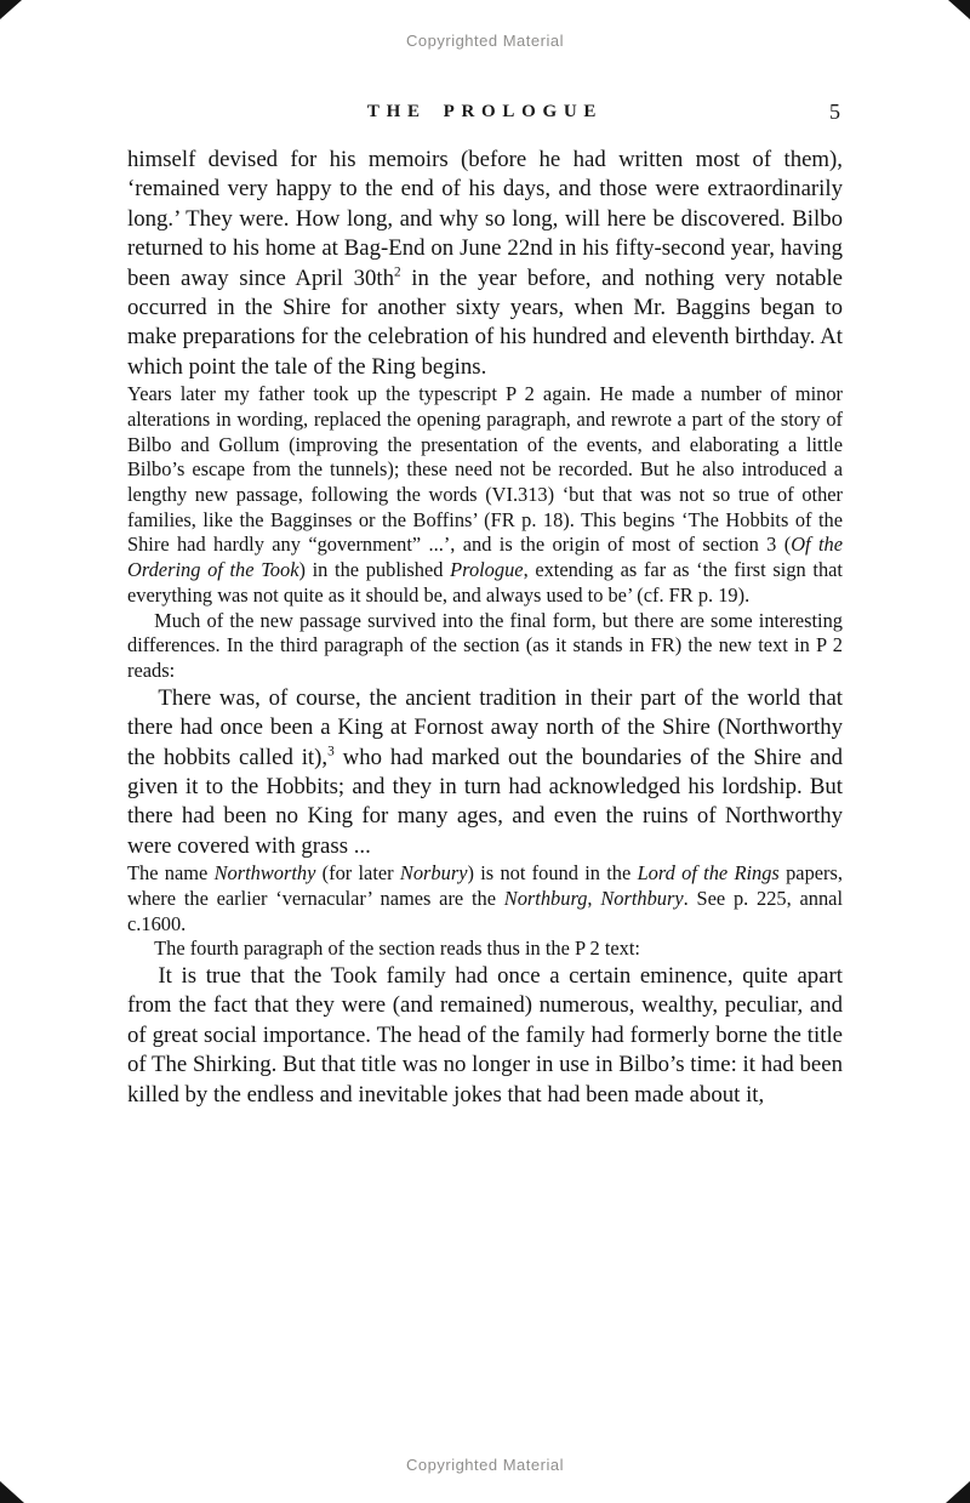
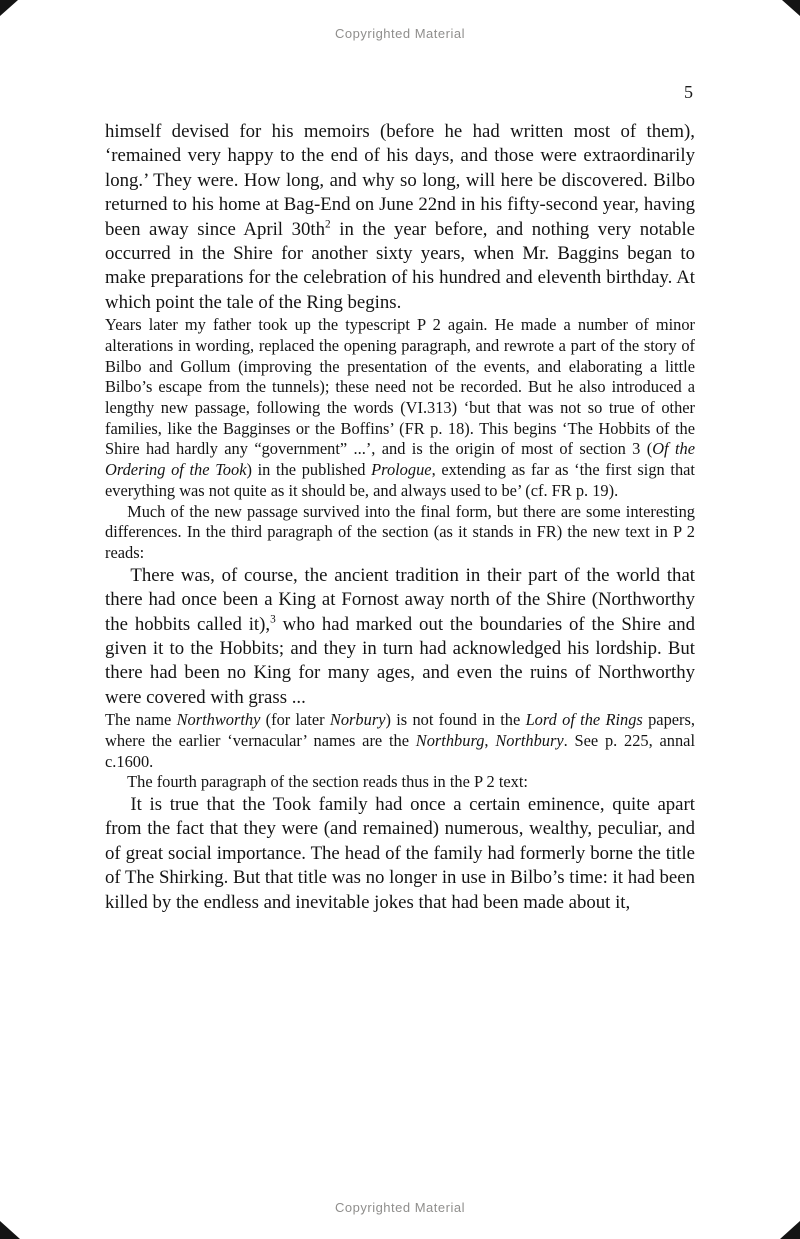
  Copyrighted Material
- THE PROLOGUE
  5
  himself devised for his memoirs (before he had written most of them), ‘remained very happy to the end of his days, and those were extraordinarily long.’ They were. How long, and why so long, will here be discovered. Bilbo returned to his home at Bag-End on June 22nd in his fifty-second year, having been away since April 30th2 in the year before, and nothing very notable occurred in the Shire for another sixty years, when Mr. Baggins began to make preparations for the celebration of his hundred and eleventh birthday. At which point the tale of the Ring begins.
  Years later my father took up the typescript P 2 again. He made a number of minor alterations in wording, replaced the opening paragraph, and rewrote a part of the story of Bilbo and Gollum (improving the presentation of the events, and elaborating a little Bilbo’s escape from the tunnels); these need not be recorded. But he also introduced a lengthy new passage, following the words (VI.313) ‘but that was not so true of other families, like the Bagginses or the Boffins’ (FR p. 18). This begins ‘The Hobbits of the Shire had hardly any “government” ...’, and is the origin of most of section 3 (Of the Ordering of the Took) in the published Prologue, extending as far as ‘the first sign that everything was not quite as it should be, and always used to be’ (cf. FR p. 19).
  Much of the new passage survived into the final form, but there are some interesting differences. In the third paragraph of the section (as it stands in FR) the new text in P 2 reads:
  There was, of course, the ancient tradition in their part of the world that there had once been a King at Fornost away north of the Shire (Northworthy the hobbits called it),3 who had marked out the boundaries of the Shire and given it to the Hobbits; and they in turn had acknowledged his lordship. But there had been no King for many ages, and even the ruins of Northworthy were covered with grass ...
  The name Northworthy (for later Norbury) is not found in the Lord of the Rings papers, where the earlier ‘vernacular’ names are the Northburg, Northbury. See p. 225, annal c.1600.
  The fourth paragraph of the section reads thus in the P 2 text:
  It is true that the Took family had once a certain eminence, quite apart from the fact that they were (and remained) numerous, wealthy, peculiar, and of great social importance. The head of the family had formerly borne the title of The Shirking. But that title was no longer in use in Bilbo’s time: it had been killed by the endless and inevitable jokes that had been made about it,
  Copyrighted Material
